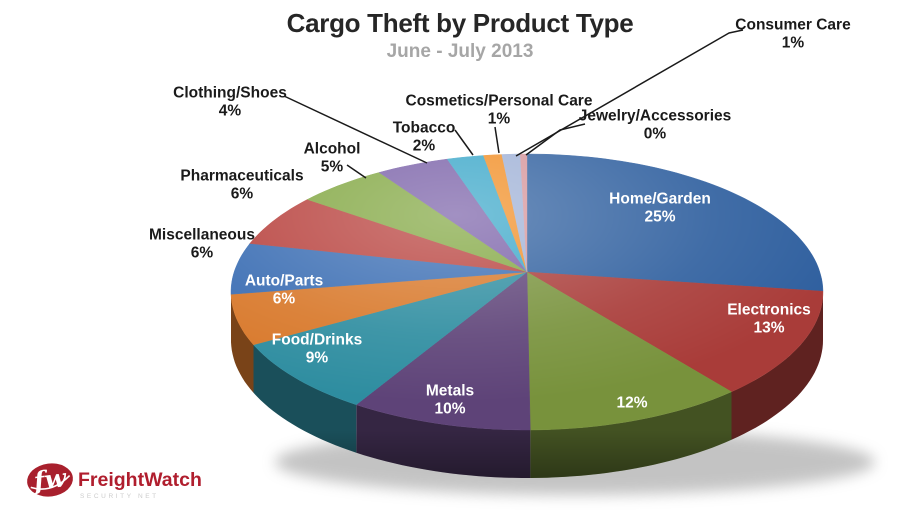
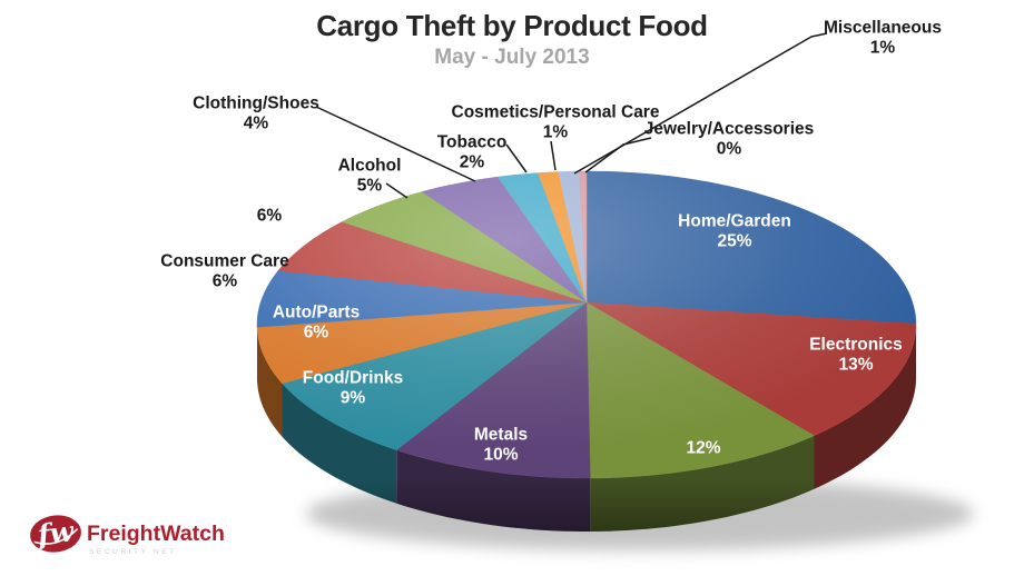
- Cargo Theft by Product Type
+ Cargo Theft by Product Food
- June - July 2013
+ May - July 2013
  Home/Garden
  25%
  Electronics
  13%
  12%
  Metals
  10%
  Food/Drinks
  9%
  Auto/Parts
  6%
- Miscellaneous
+ Consumer Care
  6%
- Pharmaceuticals
  6%
  Alcohol
  5%
  Clothing/Shoes
  4%
  Tobacco
  2%
  Cosmetics/Personal Care
  1%
- Consumer Care
+ Miscellaneous
  1%
  Jewelry/Accessories
  0%
  FreightWatch
